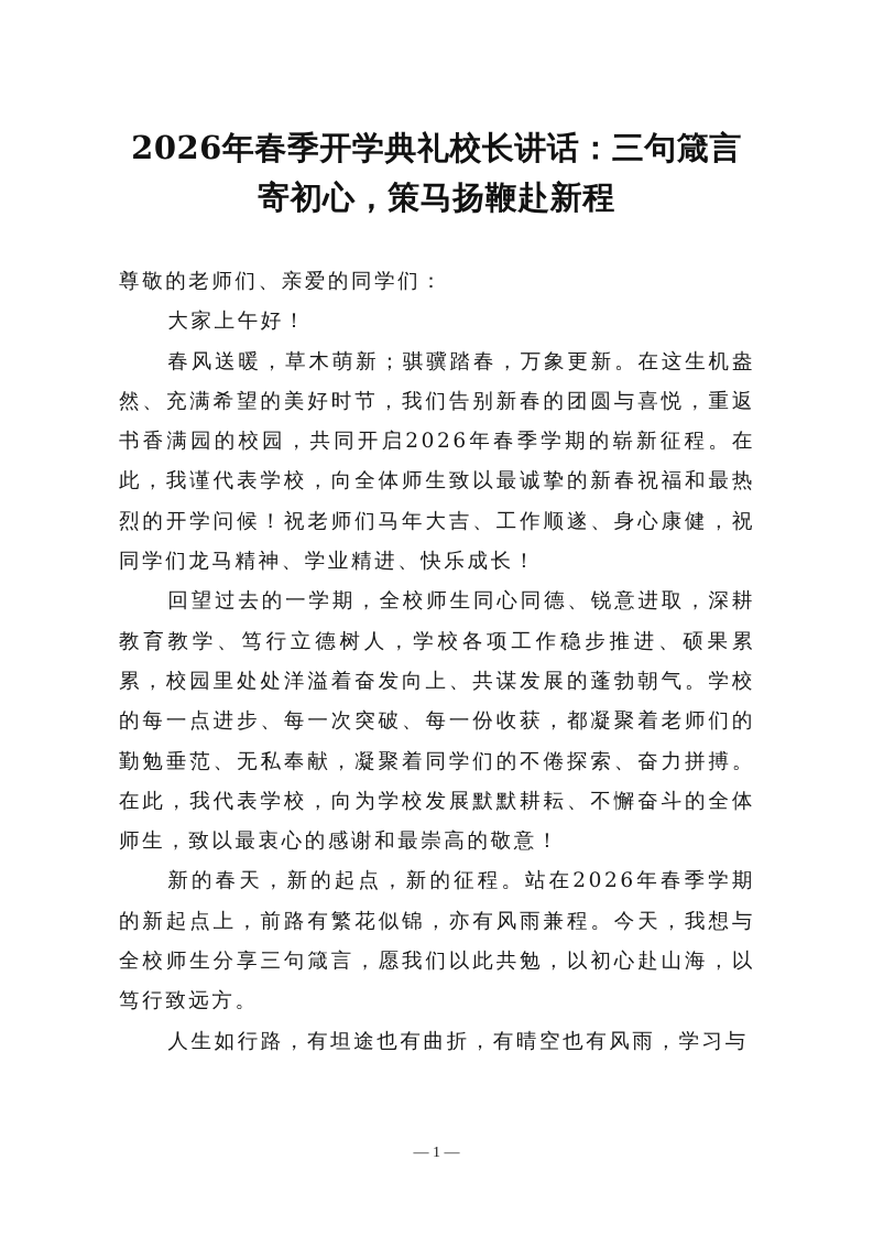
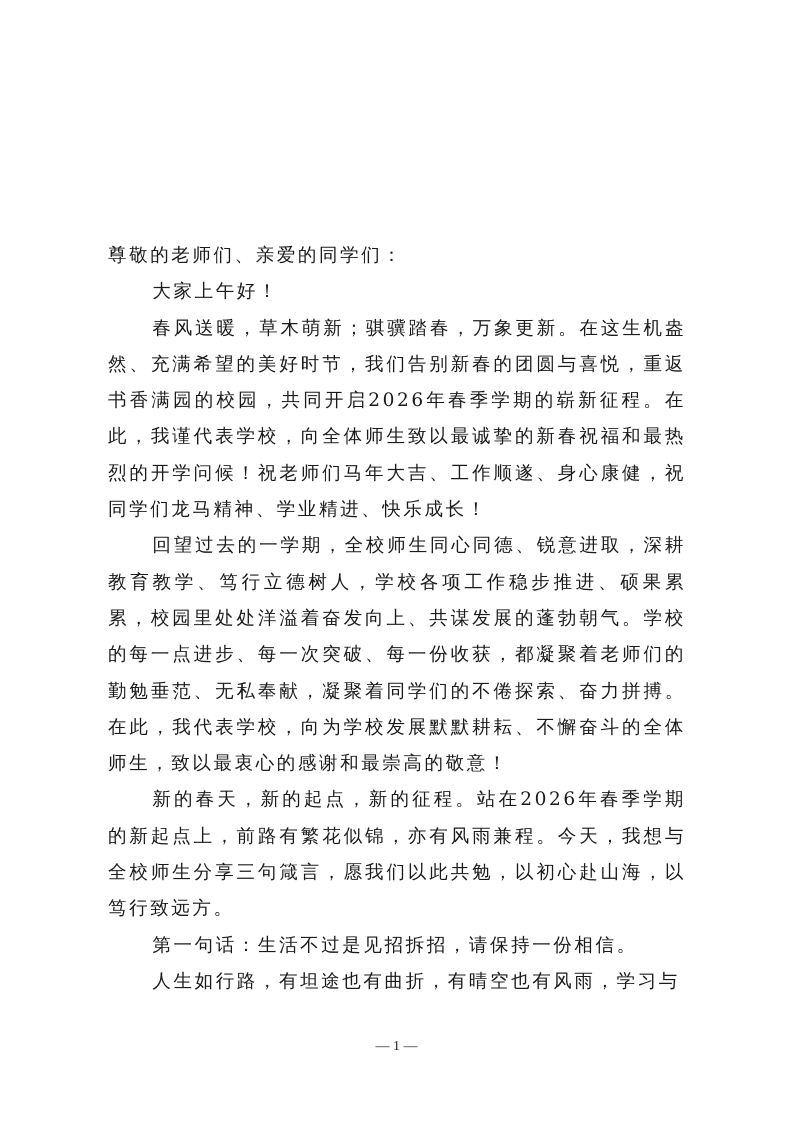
- 2026年春季开学典礼校长讲话：三句箴言
- 寄初心，策马扬鞭赴新程
  尊敬的老师们、亲爱的同学们：
  大家上午好！
  春风送暖，草木萌新；骐骥踏春，万象更新。在这生机盎然、充满希望的美好时节，我们告别新春的团圆与喜悦，重返书香满园的校园，共同开启2026年春季学期的崭新征程。在此，我谨代表学校，向全体师生致以最诚挚的新春祝福和最热烈的开学问候！祝老师们马年大吉、工作顺遂、身心康健，祝同学们龙马精神、学业精进、快乐成长！
  回望过去的一学期，全校师生同心同德、锐意进取，深耕教育教学、笃行立德树人，学校各项工作稳步推进、硕果累累，校园里处处洋溢着奋发向上、共谋发展的蓬勃朝气。学校的每一点进步、每一次突破、每一份收获，都凝聚着老师们的勤勉垂范、无私奉献，凝聚着同学们的不倦探索、奋力拼搏。在此，我代表学校，向为学校发展默默耕耘、不懈奋斗的全体师生，致以最衷心的感谢和最崇高的敬意！
  新的春天，新的起点，新的征程。站在2026年春季学期的新起点上，前路有繁花似锦，亦有风雨兼程。今天，我想与全校师生分享三句箴言，愿我们以此共勉，以初心赴山海，以笃行致远方。
+ 第一句话：生活不过是见招拆招，请保持一份相信。
  人生如行路，有坦途也有曲折，有晴空也有风雨，学习与
  — 1 —
